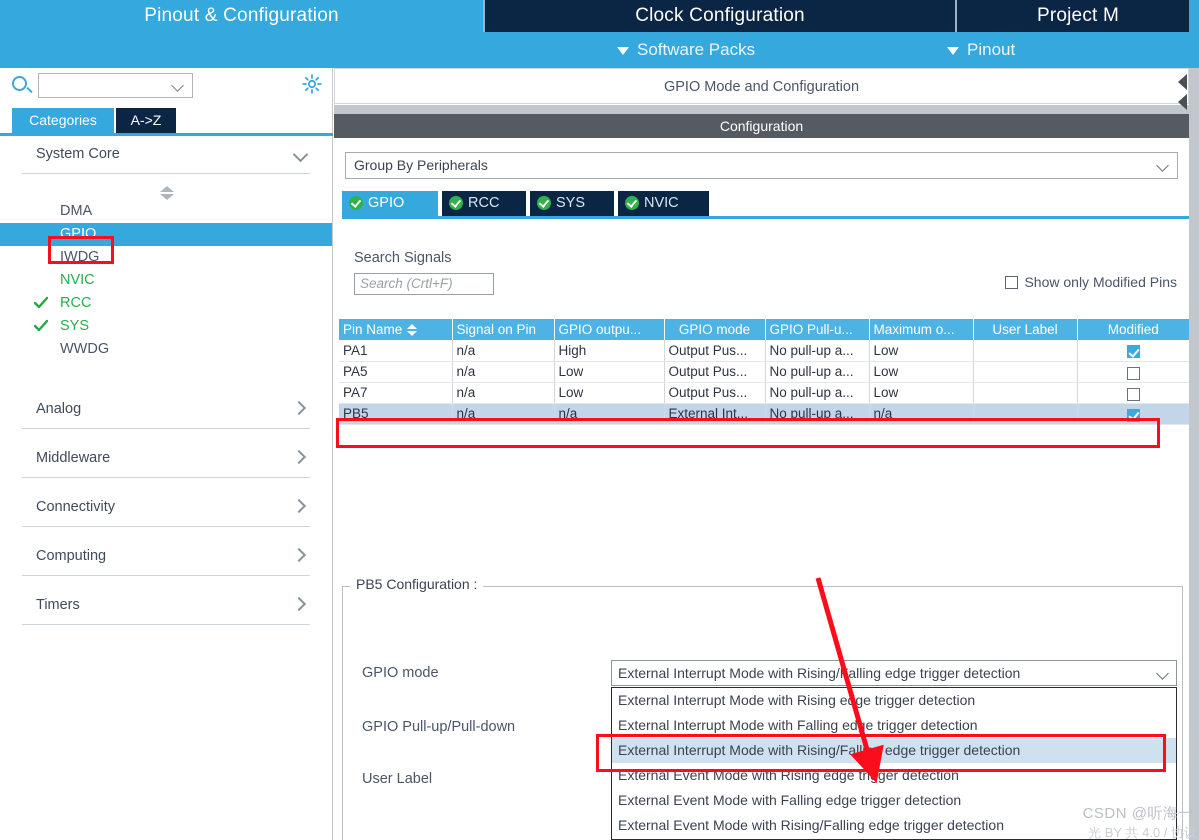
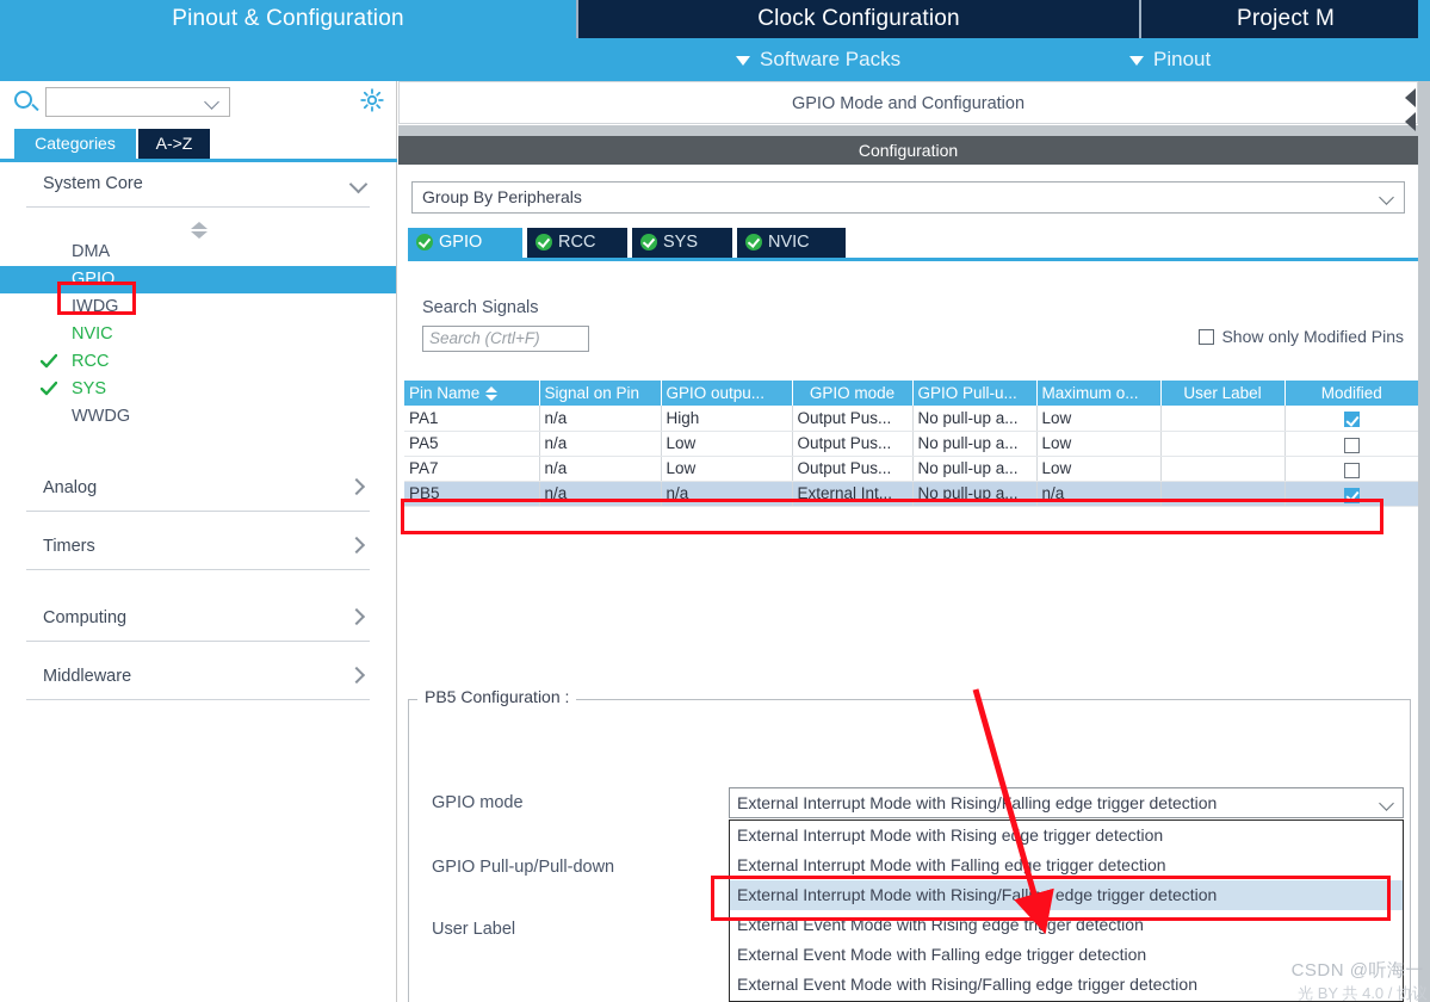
  Pinout & Configuration
  Clock Configuration
  Project M
  Software Packs
  Pinout
  Categories
  A->Z
  System Core
  DMA
  GPIO
  IWDG
  NVIC
  RCC
  SYS
  WWDG
  Analog
- Middleware
+ Timers
- Connectivity
  Computing
- Timers
+ Middleware
  GPIO Mode and Configuration
  Configuration
  Group By Peripherals
  GPIO
  RCC
  SYS
  NVIC
  Search Signals
  Search (Crtl+F)
  Show only Modified Pins
  Pin Name	Signal on Pin	GPIO outpu...	GPIO mode	GPIO Pull-u...	Maximum o...	User Label	Modified
  PA1	n/a	High	Output Pus...	No pull-up a...	Low
  PA5	n/a	Low	Output Pus...	No pull-up a...	Low
  PA7	n/a	Low	Output Pus...	No pull-up a...	Low
  PB5	n/a	n/a	External Int...	No pull-up a...	n/a
  PB5 Configuration :
  GPIO mode
  GPIO Pull-up/Pull-down
  User Label
  External Interrupt Mode with Rising/alling edge trigger detection
  External Interrupt Mode with Rising ege trigger detection
  External Interrupt Mode with Falling ede trigger detection
  External Interrupt Mode with Rising/Fallig edge trigger detection
  External Event Mode with Rising edge trigger detection
  External Event Mode with Falling edge trigger detection
  External Event Mode with Rising/Falling edge trigger detection
  CSDN @听海一
  光 BY 共 4.0 / 协议
